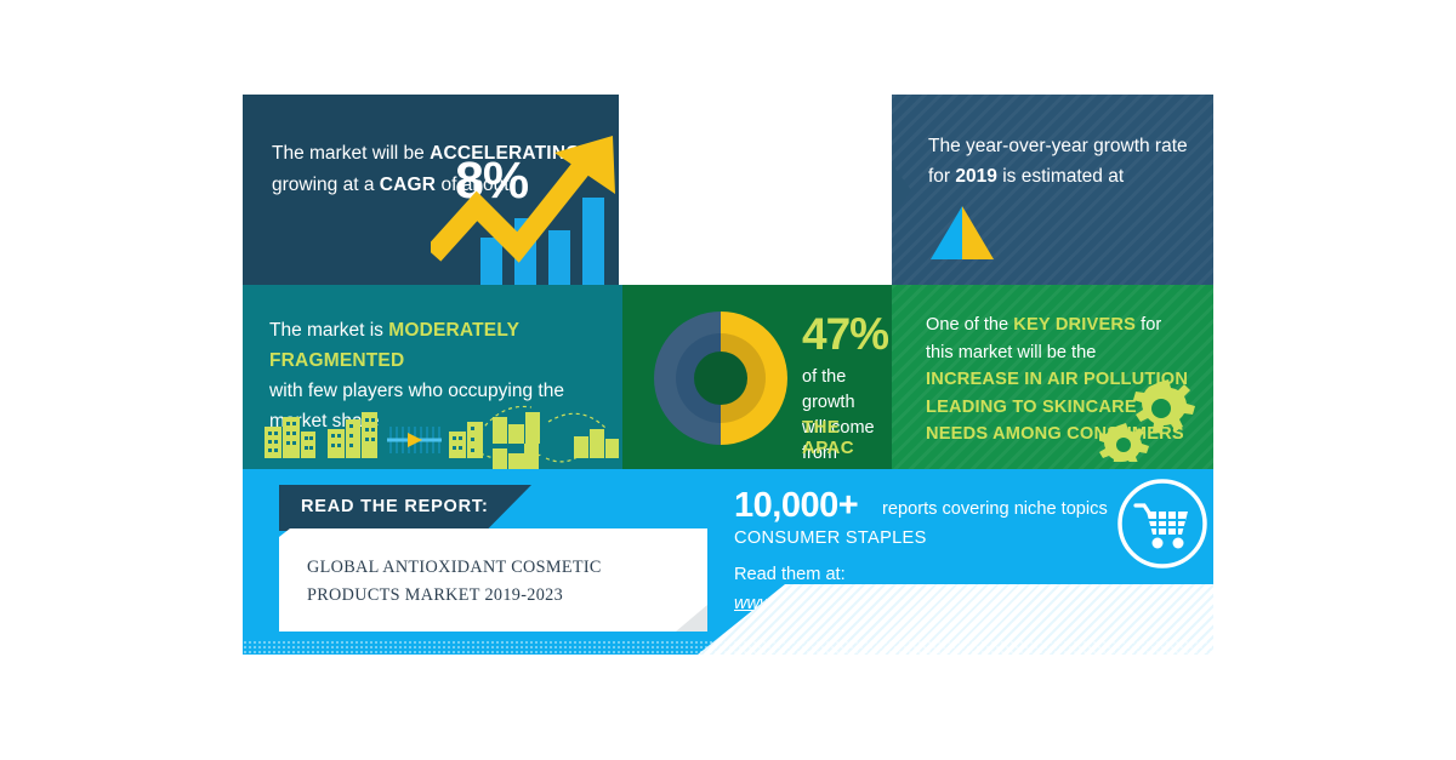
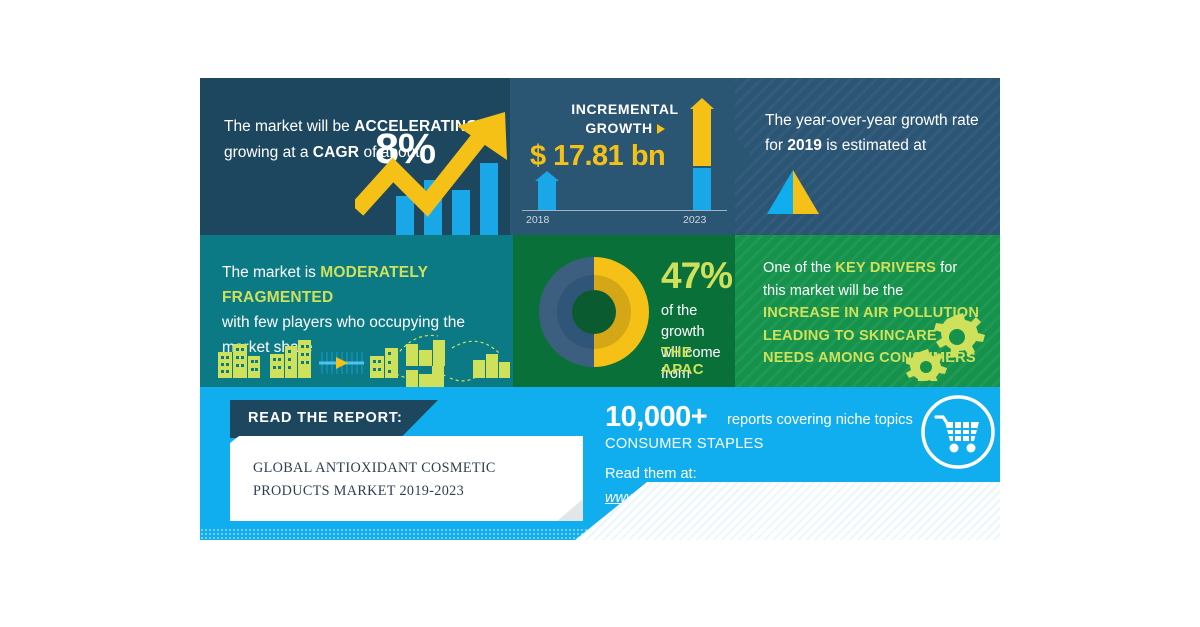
  The market will be ACCELERATI
  growing at a CAGR of about
  8%
+ INCREMENTAL
+ GROWTH
+ $ 17.81 bn
+ 2018
+ 2023
  The year-over-year growth rate
  for 2019 is estimated at
  The market is MODERATELY FRAGMENTED
  with few players who occupying the mket s
  47%
  of the growth
  will come from
  THE APAC
  One of the KEY DRIVERS for this market will be the INCREASE IN AIR POLLUTION LEADING TO SKINCARE NEEDS AMONG COERS
  READ THE REPORT:
  GLOBAL ANTIOXIDANT COSMETIC PRODUCTS MARKET 2019-2023
  10,000+
  reports covering niche topics
  CONSUMER STAPLES
  Read them at:
